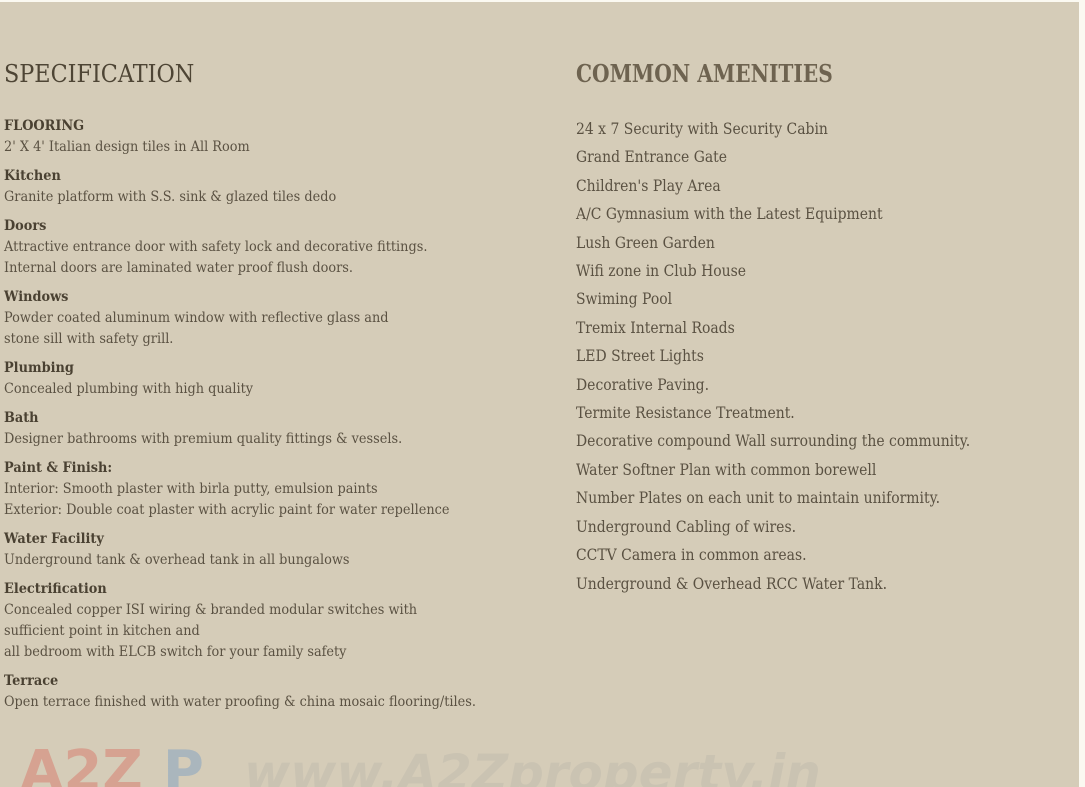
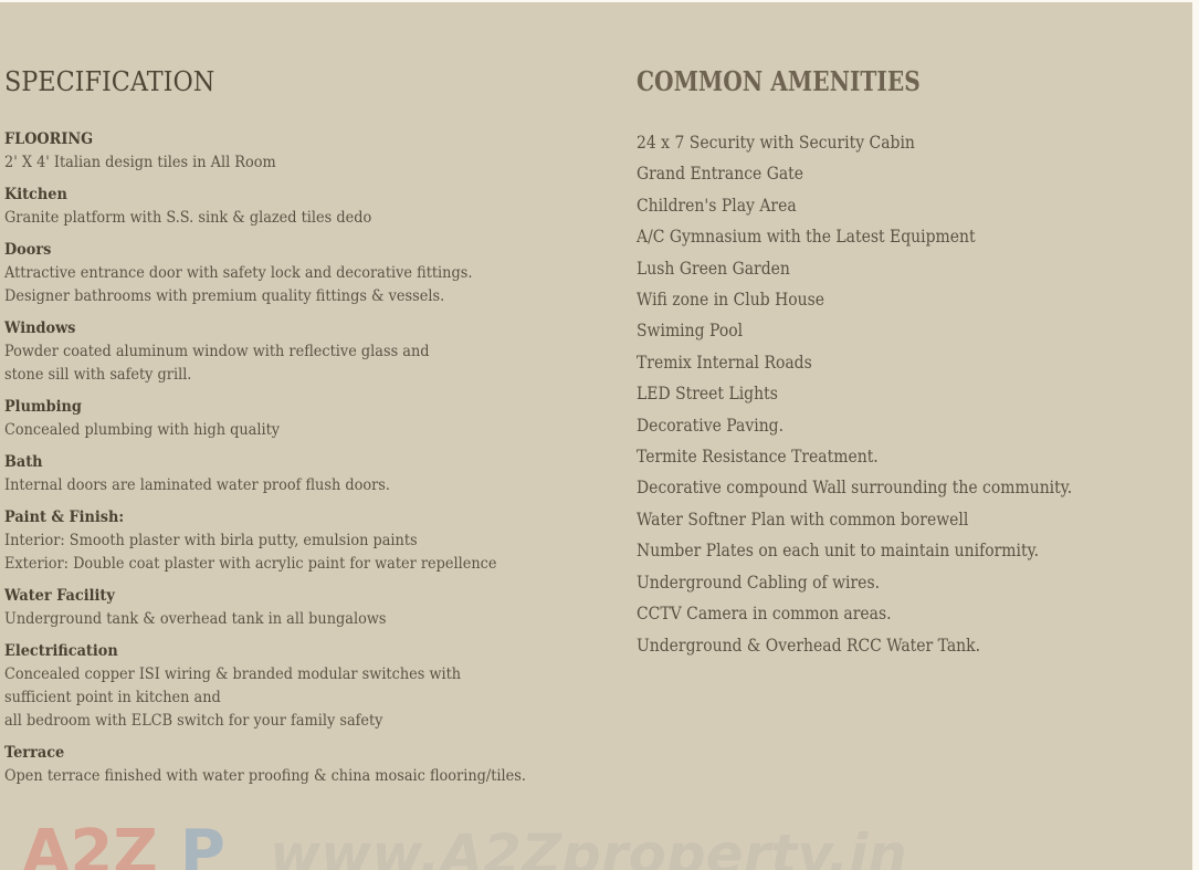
  SPECIFICATION
  FLOORING
  2' X 4' Italian design tiles in All Room
  Kitchen
  Granite platform with S.S. sink & glazed tiles dedo
  Doors
  Attractive entrance door with safety lock and decorative fittings.
- Internal doors are laminated water proof flush doors.
+ Designer bathrooms with premium quality fittings & vessels.
  Windows
  Powder coated aluminum window with reflective glass and
  stone sill with safety grill.
  Plumbing
  Concealed plumbing with high quality
  Bath
- Designer bathrooms with premium quality fittings & vessels.
+ Internal doors are laminated water proof flush doors.
  Paint & Finish:
  Interior: Smooth plaster with birla putty, emulsion paints
  Exterior: Double coat plaster with acrylic paint for water repellence
  Water Facility
  Underground tank & overhead tank in all bungalows
  Electrification
  Concealed copper ISI wiring & branded modular switches with
  sufficient point in kitchen and
  all bedroom with ELCB switch for your family safety
  Terrace
  Open terrace finished with water proofing & china mosaic flooring/tiles.
  COMMON AMENITIES
  24 x 7 Security with Security Cabin
  Grand Entrance Gate
  Children's Play Area
  A/C Gymnasium with the Latest Equipment
  Lush Green Garden
  Wifi zone in Club House
  Swiming Pool
  Tremix Internal Roads
  LED Street Lights
  Decorative Paving.
  Termite Resistance Treatment.
  Decorative compound Wall surrounding the community.
  Water Softner Plan with common borewell
  Number Plates on each unit to maintain uniformity.
  Underground Cabling of wires.
  CCTV Camera in common areas.
  Underground & Overhead RCC Water Tank.
